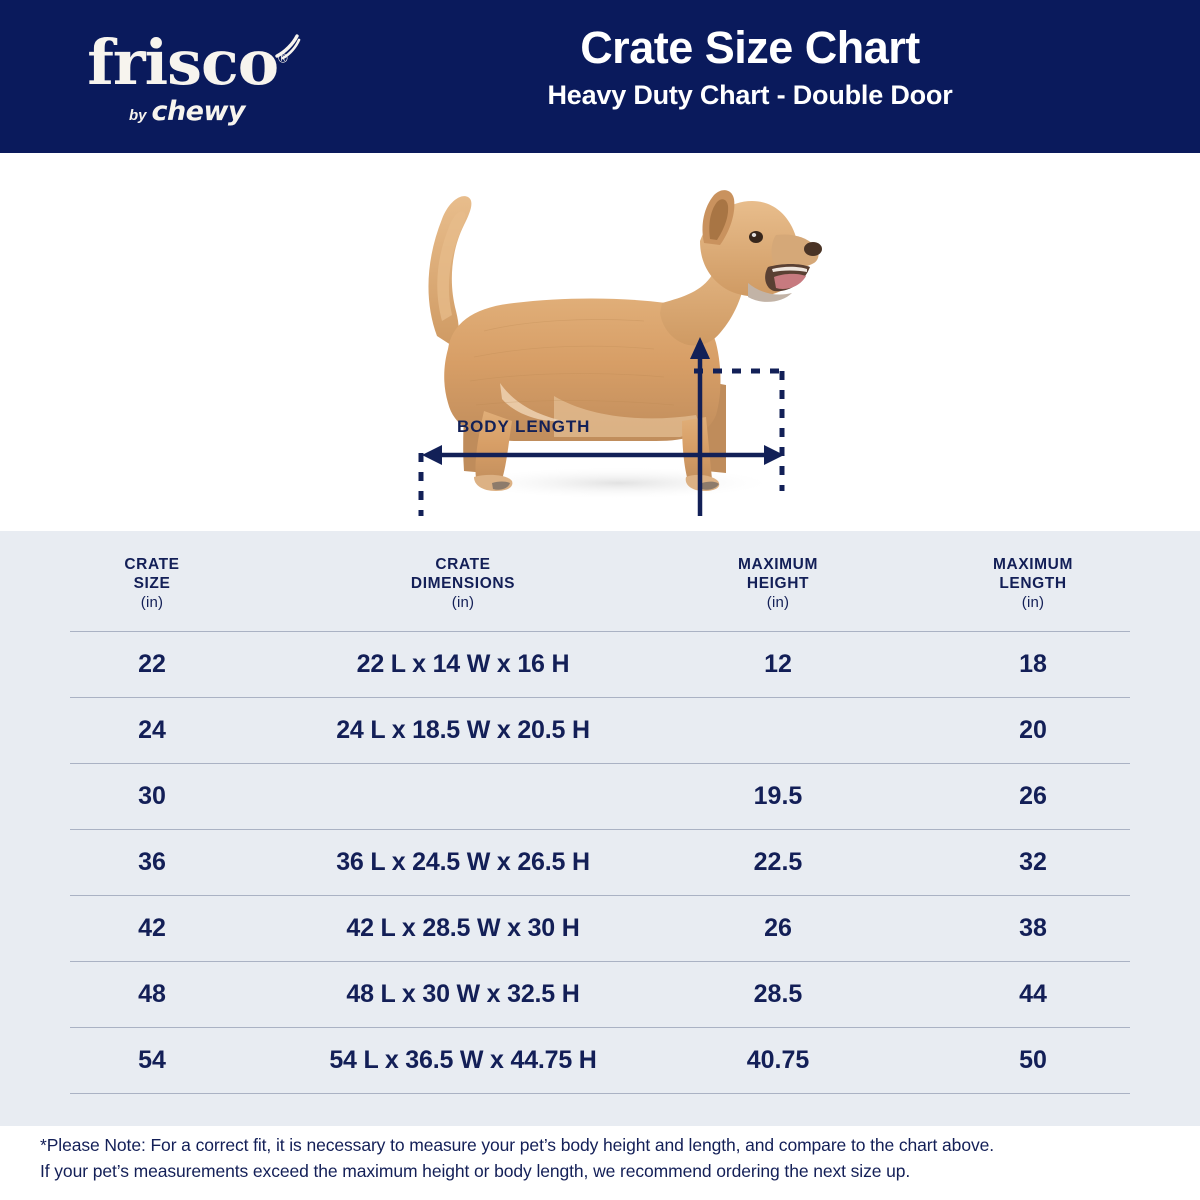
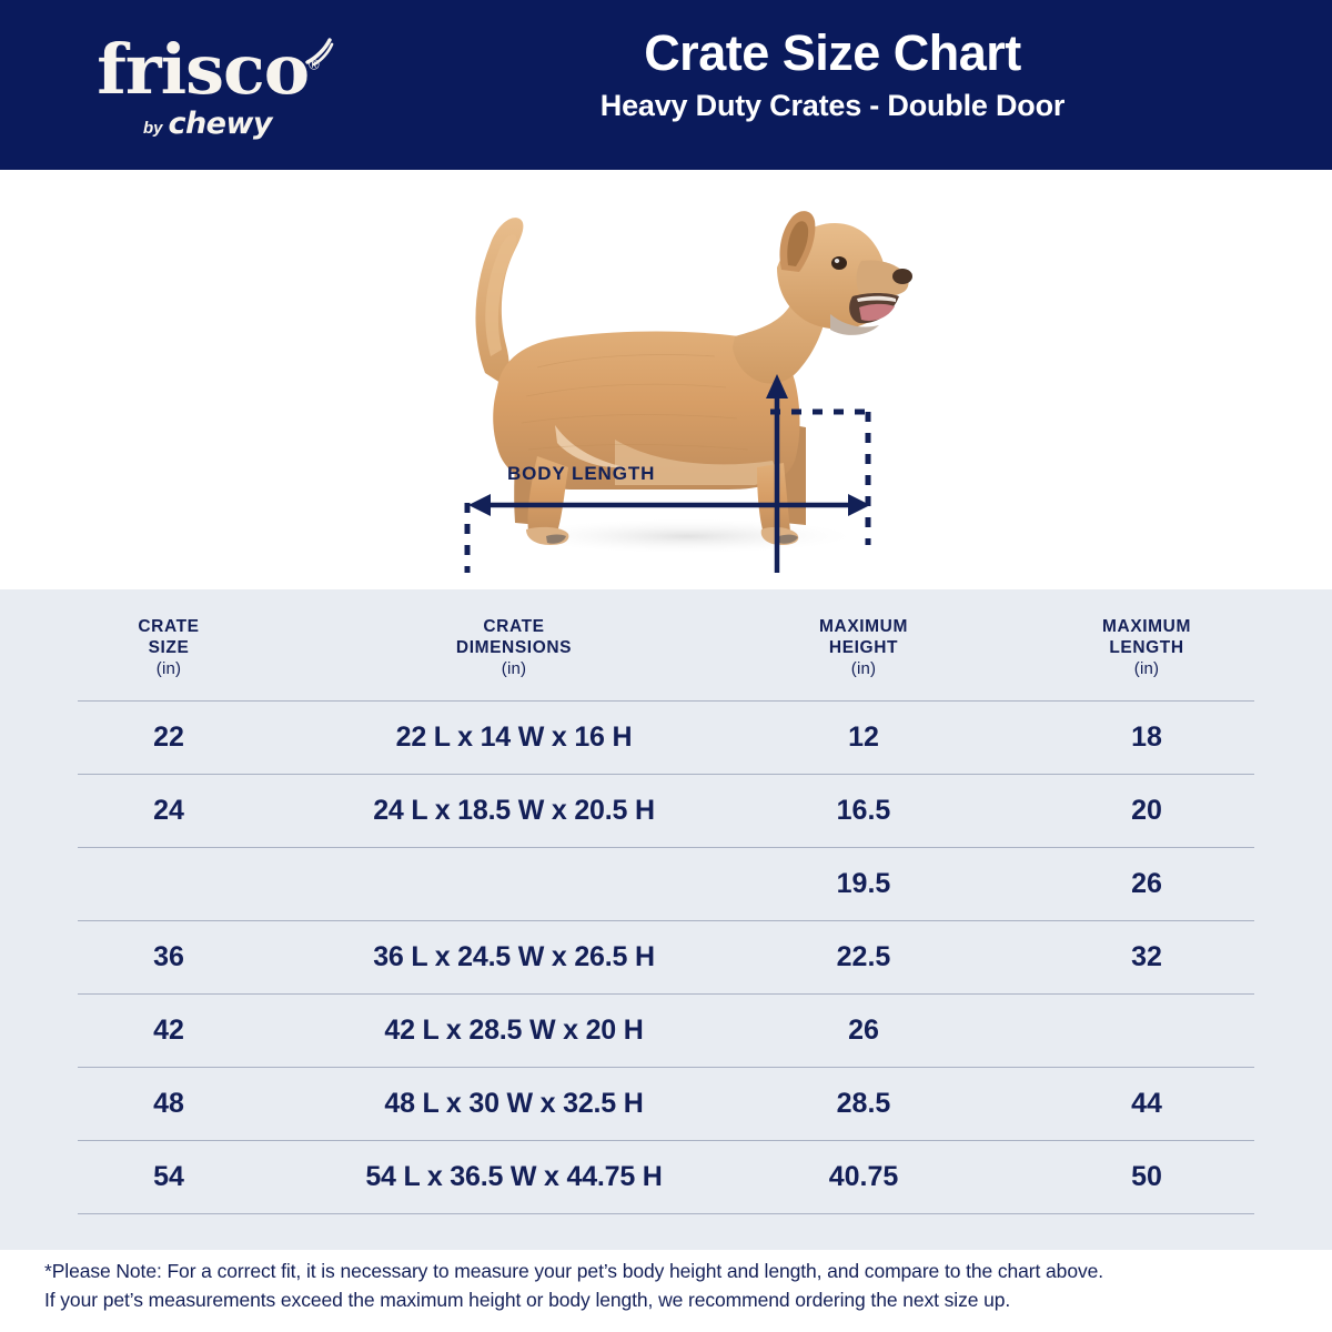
  frisco
  by
  chewy
  Crate Size Chart
- Heavy Duty Chart - Double Door
+ Heavy Duty Crates - Double Door
  BODY LENGTH
  CRATE
  SIZE
  (in)
  CRATE
  DIMENSIONS
  (in)
  MAXIMUM
  HEIGHT
  (in)
  MAXIMUM
  LENGTH
  (in)
  22
  22 L x 14 W x 16 H
  12
  18
  24
  24 L x 18.5 W x 20.5 H
+ 16.5
  20
- 30
  19.5
  26
  36
  36 L x 24.5 W x 26.5 H
  22.5
  32
  42
- 42 L x 28.5 W x 30 H
+ 42 L x 28.5 W x 20 H
  26
- 38
  48
  48 L x 30 W x 32.5 H
  28.5
  44
  54
  54 L x 36.5 W x 44.75 H
  40.75
  50
  *Please Note: For a correct fit, it is necessary to measure your pet’s body height and length, and compare to the chart above.
  If your pet’s measurements exceed the maximum height or body length, we recommend ordering the next size up.
